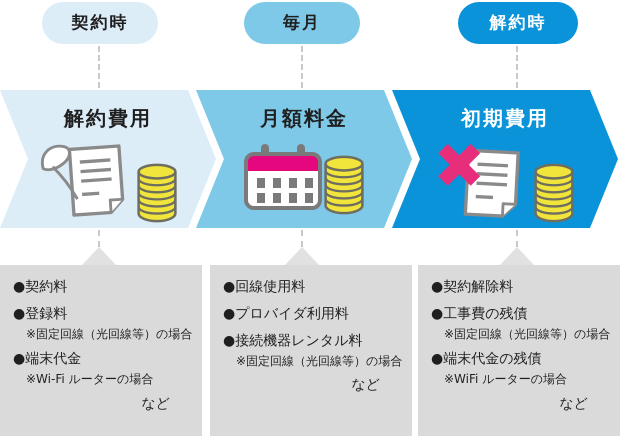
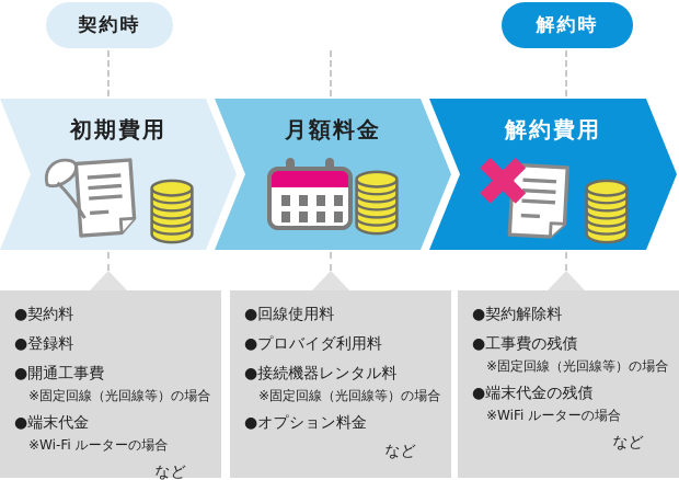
  契約時
- 毎月
  解約時
- 解約費用
+ 初期費用
  月額料金
- 初期費用
+ 解約費用
  ●契約料
  ●登録料
+ ●開通工事費
  ※固定回線（光回線等）の場合
  ●端末代金
  ※Wi-Fi ルーターの場合
  など
  ●回線使用料
  ●プロバイダ利用料
  ●接続機器レンタル料
  ※固定回線（光回線等）の場合
+ ●オプション料金
  など
  ●契約解除料
  ●工事費の残債
  ※固定回線（光回線等）の場合
  ●端末代金の残債
  ※WiFi ルーターの場合
  など
